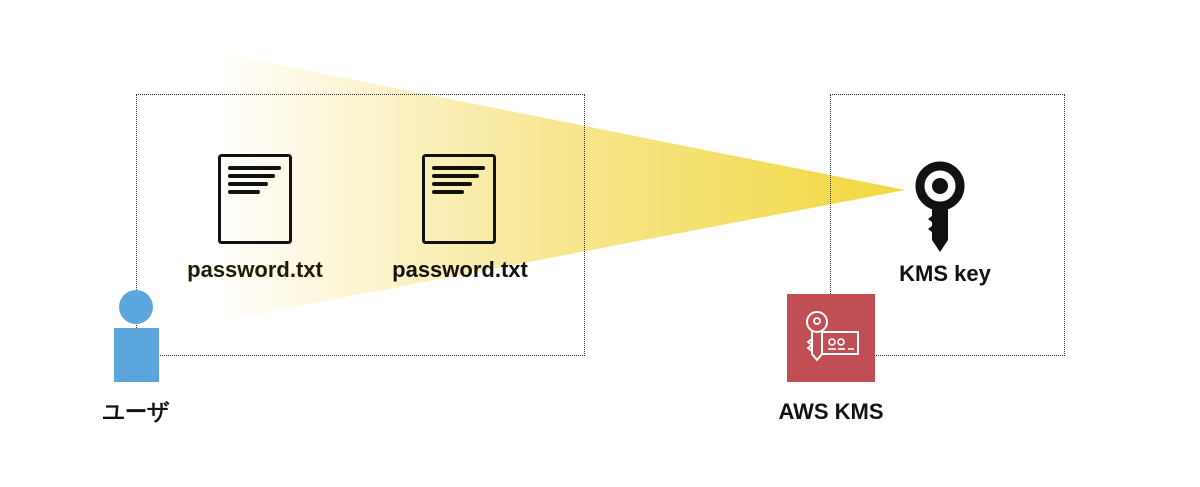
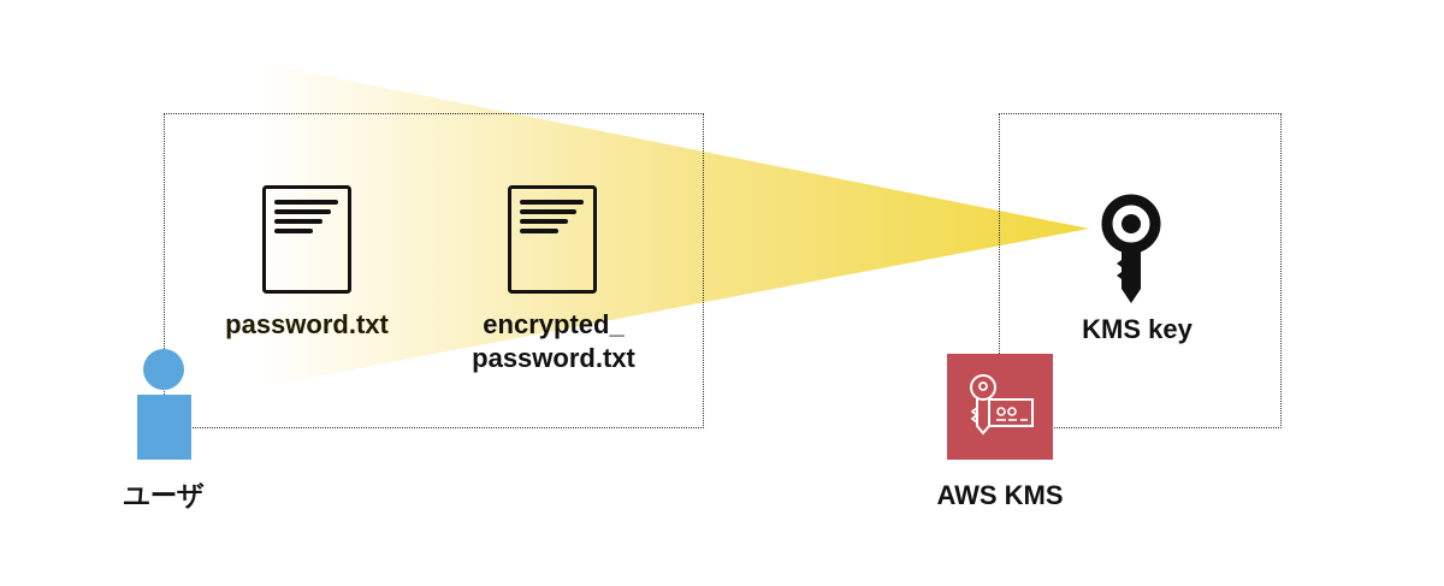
  password.txt
+ encrypted_
  password.txt
  ユーザ
  KMS key
  AWS KMS
